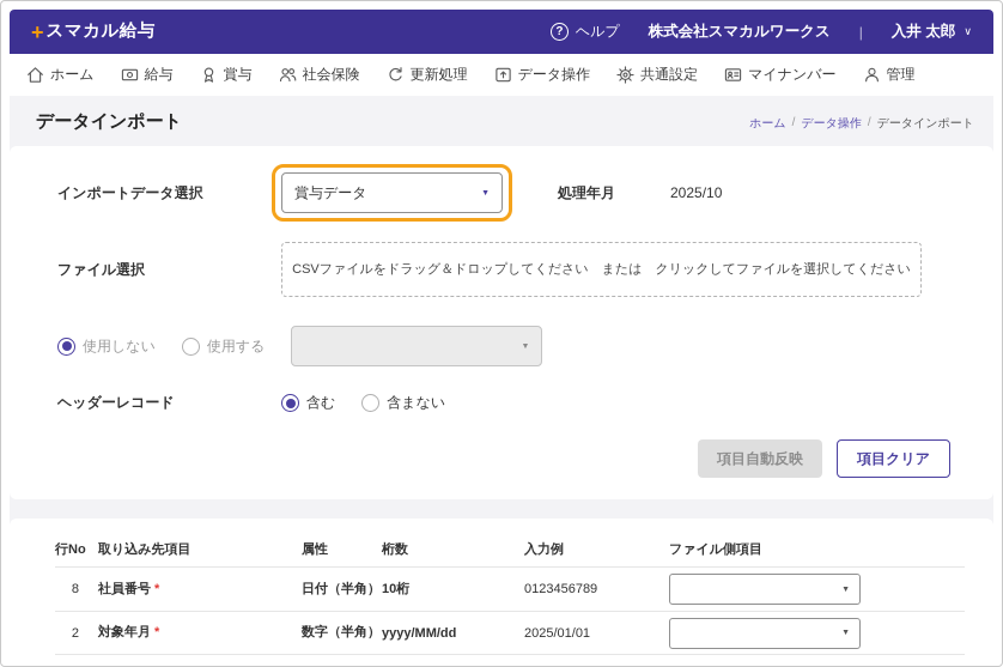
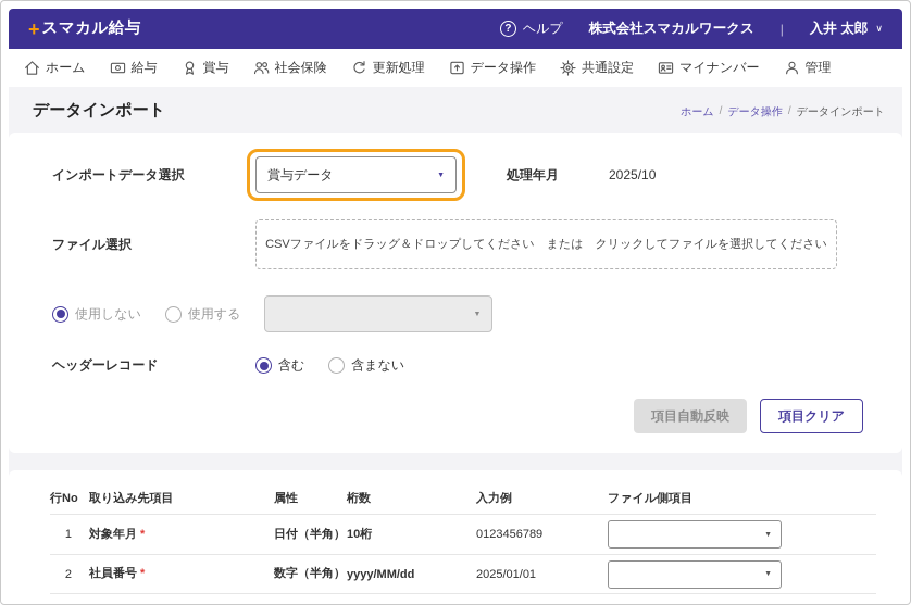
  +
  スマカル給与
  ?
  ヘルプ
  株式会社スマカルワークス
  |
  入井 太郎
  ∨
  ホーム
  給与
  賞与
  社会保険
  更新処理
  データ操作
  共通設定
  マイナンバー
  管理
  データインポート
  ホーム
  /
  データ操作
  /
  データインポート
  インポートデータ選択
  賞与データ
  処理年月
  2025/10
  ファイル選択
  CSVファイルをドラッグ＆ドロップしてください または クリックしてファイルを選択してください
  使用しない
  使用する
  ヘッダーレコード
  含む
  含まない
  項目自動反映
  項目クリア
  行No
  取り込み先項目
  属性
  桁数
  入力例
  ファイル側項目
- 8
+ 1
- 社員番号 *
+ 対象年月 *
  日付（半角）
  10桁
  0123456789
  2
- 対象年月 *
+ 社員番号 *
  数字（半角）
  yyyy/MM/dd
  2025/01/01
